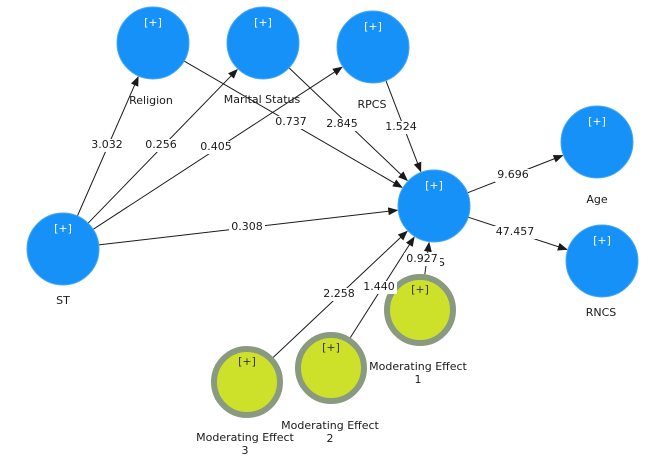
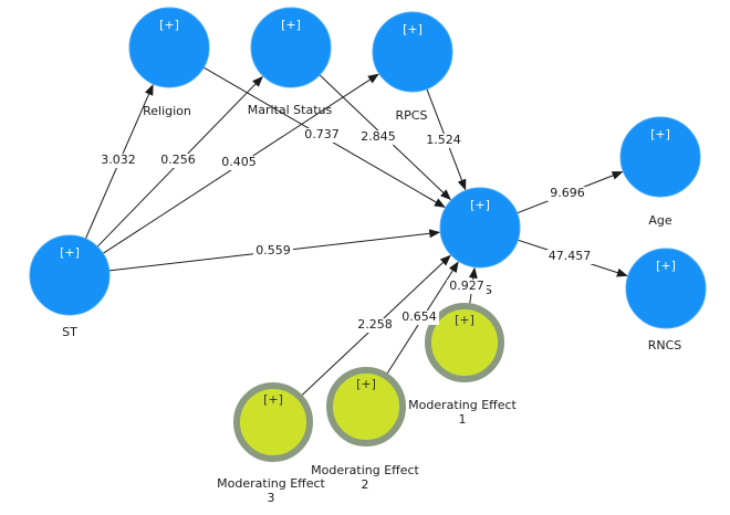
  [+]
  Religion
  [+]
  Marital Status
  [+]
  RPCS
  [+]
  ST
  [+]
  [+]
  Age
  [+]
  RNCS
  [+]
  Moderating Effect
  1
  [+]
  Moderating Effect
  2
  [+]
  Moderating Effect
  3
  3.032
  0.256
  0.405
- 0.308
+ 0.559
  0.737
  2.845
  1.524
  9.696
  47.457
  0.927
- 1.440
+ 0.654
  2.258
